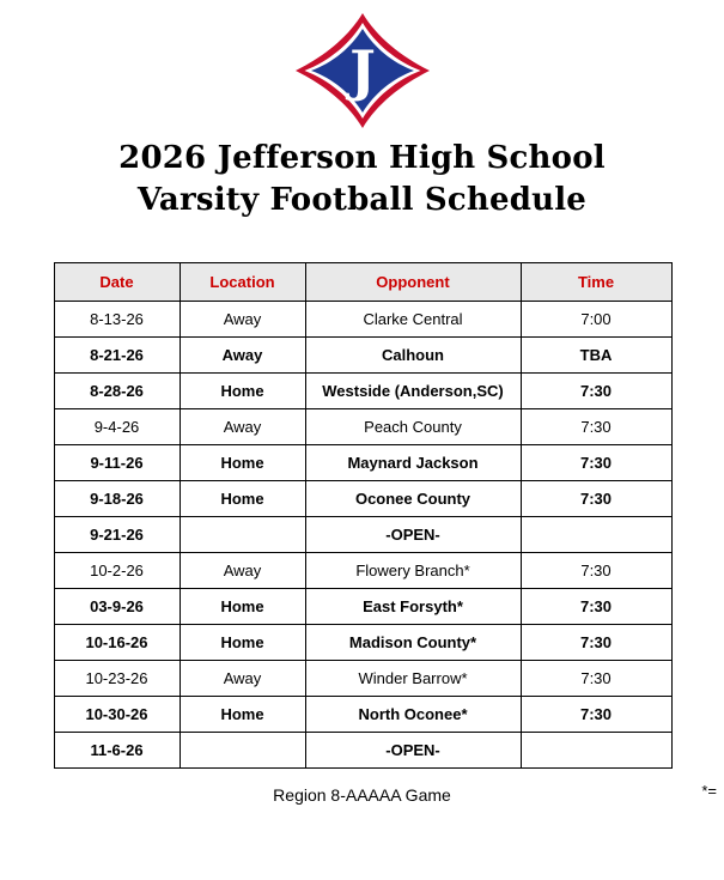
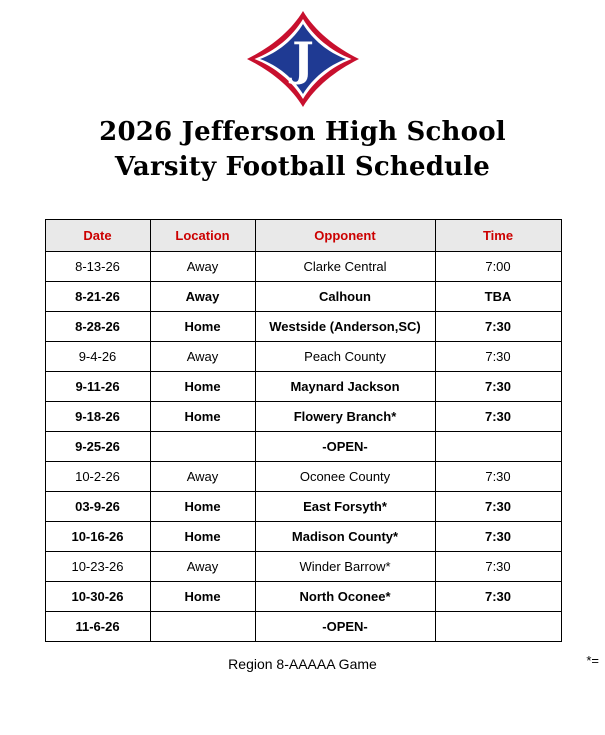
  J
  2026 Jefferson High School
  Varsity Football Schedule
  Date	Location	Opponent	Time
  8-13-26	Away	Clarke Central	7:00
  8-21-26	Away	Calhoun	TBA
  8-28-26	Home	Westside (Anderson,SC)	7:30
  9-4-26	Away	Peach County	7:30
  9-11-26	Home	Maynard Jackson	7:30
- 9-18-26	Home	Oconee County	7:30
+ 9-18-26	Home	Flowery Branch*	7:30
- 9-21-26		-OPEN-
+ 9-25-26		-OPEN-
- 10-2-26	Away	Flowery Branch*	7:30
+ 10-2-26	Away	Oconee County	7:30
  03-9-26	Home	East Forsyth*	7:30
  10-16-26	Home	Madison County*	7:30
  10-23-26	Away	Winder Barrow*	7:30
  10-30-26	Home	North Oconee*	7:30
  11-6-26		-OPEN-
  *=
  Region 8-AAAAA Game
